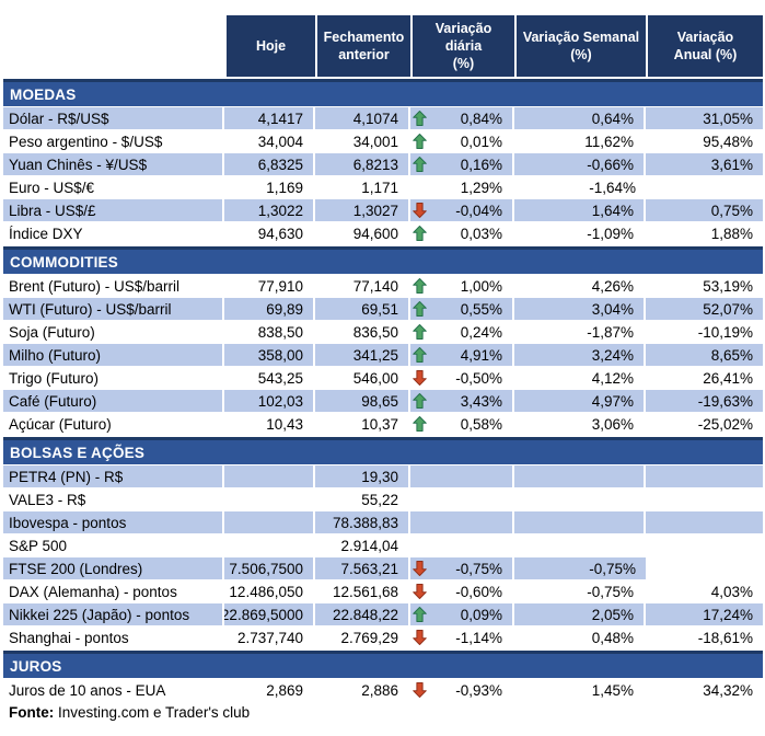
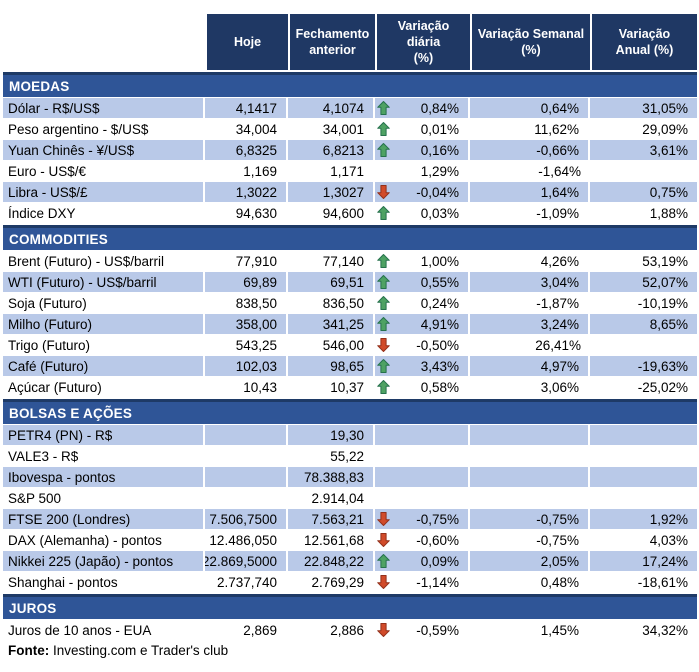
  Hoje
  Fechamento
  anterior
  Variação diária
  (%)
  Variação Semanal
  (%)
  Variação
  Anual (%)
  MOEDAS
  Dólar - R$/US$
  4,1417
  4,1074
  0,84%
  0,64%
  31,05%
  Peso argentino - $/US$
  34,004
  34,001
  0,01%
  11,62%
- 95,48%
+ 29,09%
  Yuan Chinês - ¥/US$
  6,8325
  6,8213
  0,16%
  -0,66%
  3,61%
  Euro - US$/€
  1,169
  1,171
  1,29%
  -1,64%
  Libra - US$/£
  1,3022
  1,3027
  -0,04%
  1,64%
  0,75%
  Índice DXY
  94,630
  94,600
  0,03%
  -1,09%
  1,88%
  COMMODITIES
  Brent (Futuro) - US$/barril
  77,910
  77,140
  1,00%
  4,26%
  53,19%
  WTI (Futuro) - US$/barril
  69,89
  69,51
  0,55%
  3,04%
  52,07%
  Soja (Futuro)
  838,50
  836,50
  0,24%
  -1,87%
  -10,19%
  Milho (Futuro)
  358,00
  341,25
  4,91%
  3,24%
  8,65%
  Trigo (Futuro)
  543,25
  546,00
  -0,50%
- 4,12%
  26,41%
  Café (Futuro)
  102,03
  98,65
  3,43%
  4,97%
  -19,63%
  Açúcar (Futuro)
  10,43
  10,37
  0,58%
  3,06%
  -25,02%
  BOLSAS E AÇÕES
  PETR4 (PN) - R$
  19,30
  VALE3 - R$
  55,22
  Ibovespa - pontos
  78.388,83
  S&P 500
  2.914,04
  FTSE 200 (Londres)
  7.506,7500
  7.563,21
  -0,75%
  -0,75%
+ 1,92%
  DAX (Alemanha) - pontos
  12.486,050
  12.561,68
  -0,60%
  -0,75%
  4,03%
  Nikkei 225 (Japão) - pontos
  22.869,5000
  22.848,22
  0,09%
  2,05%
  17,24%
  Shanghai - pontos
  2.737,740
  2.769,29
  -1,14%
  0,48%
  -18,61%
  JUROS
  Juros de 10 anos - EUA
  2,869
  2,886
- -0,93%
+ -0,59%
  1,45%
  34,32%
  Fonte: Investing.com e Trader's club
